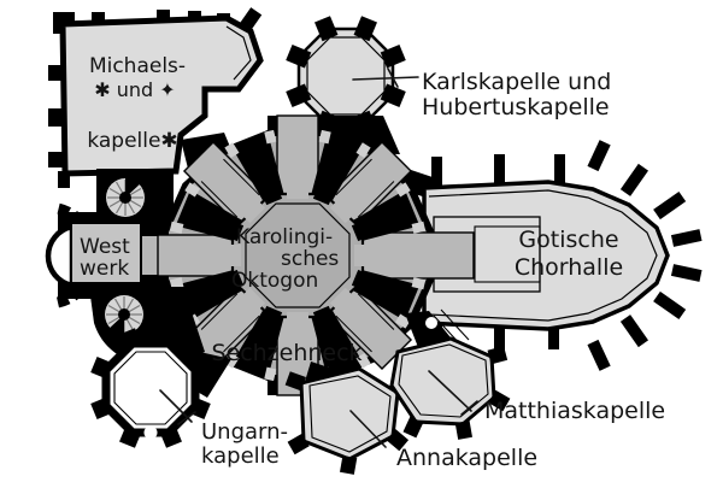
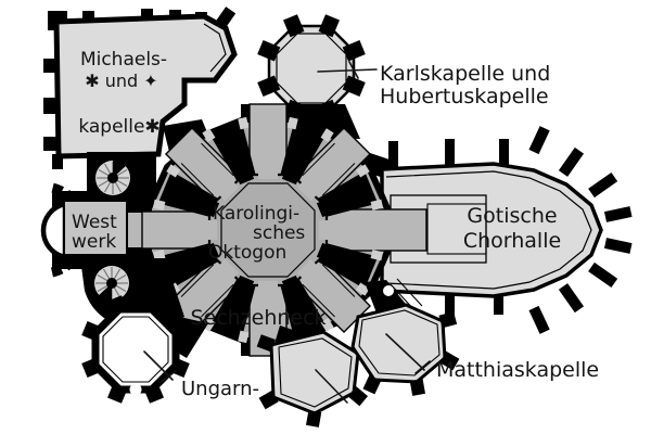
  Michaels-
  ✱ und ✦
  kapelle✱
  Karlskapelle und
  Hubertuskapelle
  West
  werk
  Karolingi-
  sches
  Oktogon
  Gotische
  Chorhalle
  Sechzehneck
  Ungarn-
- kapelle
- Annakapelle
  Matthiaskapelle
